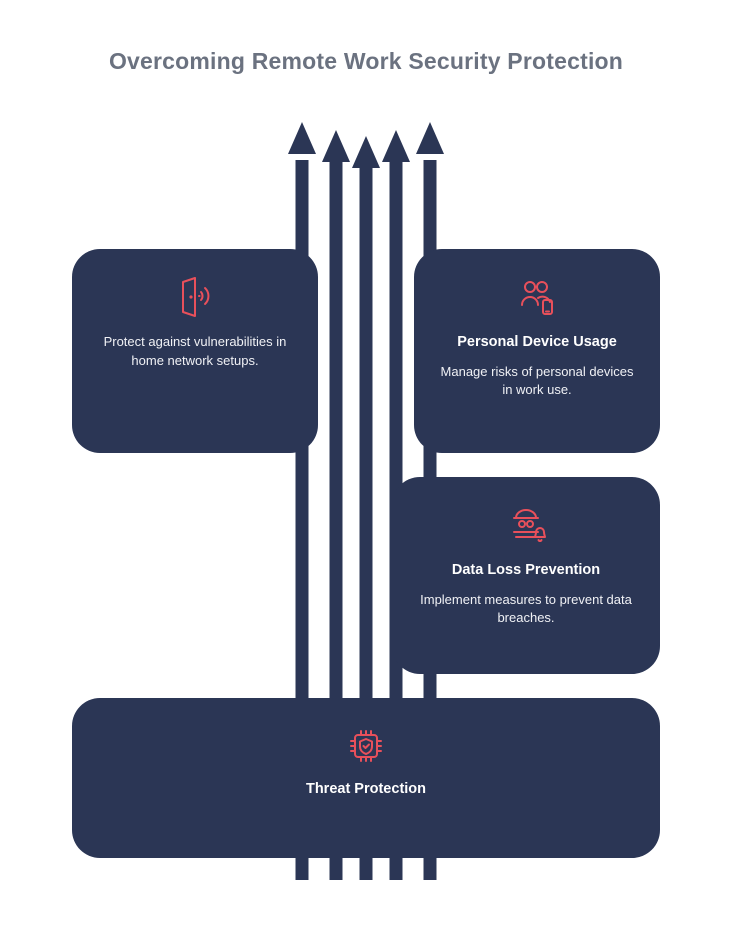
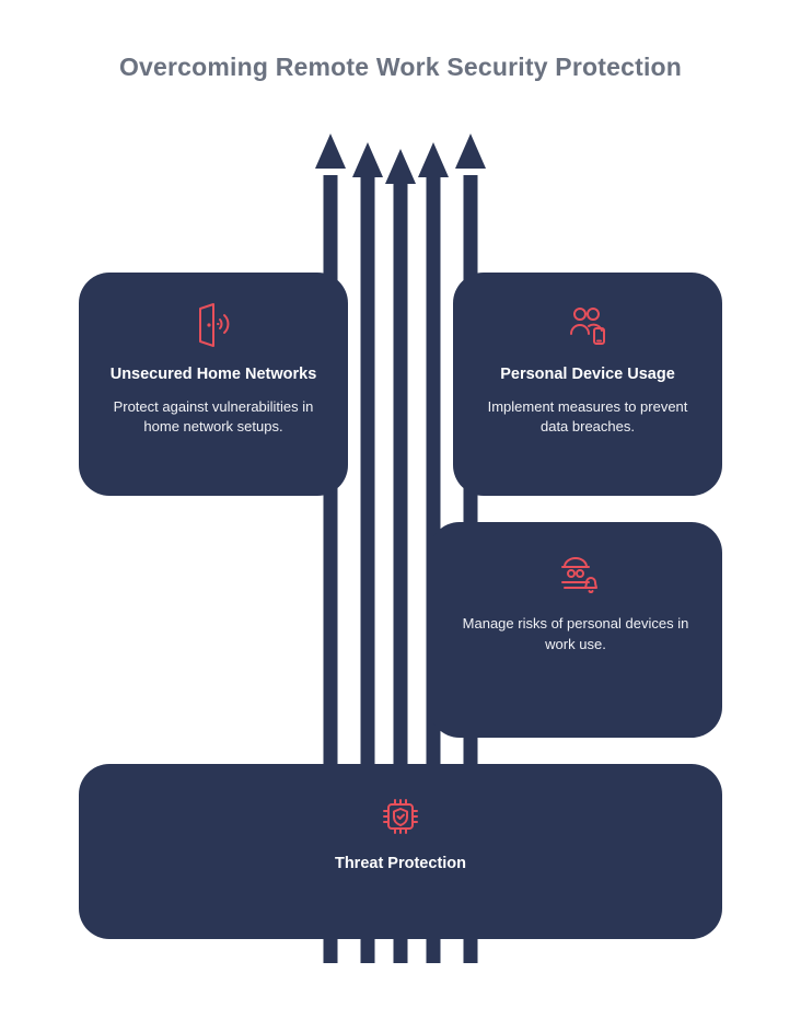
  Overcoming Remote Work Security Protection
+ Unsecured Home Networks
  Protect against vulnerabilities in home network setups.
  Personal Device Usage
- Manage risks of personal devices in work use.
+ Implement measures to prevent data breaches.
- Data Loss Prevention
- Implement measures to prevent data breaches.
+ Manage risks of personal devices in work use.
  Threat Protection
